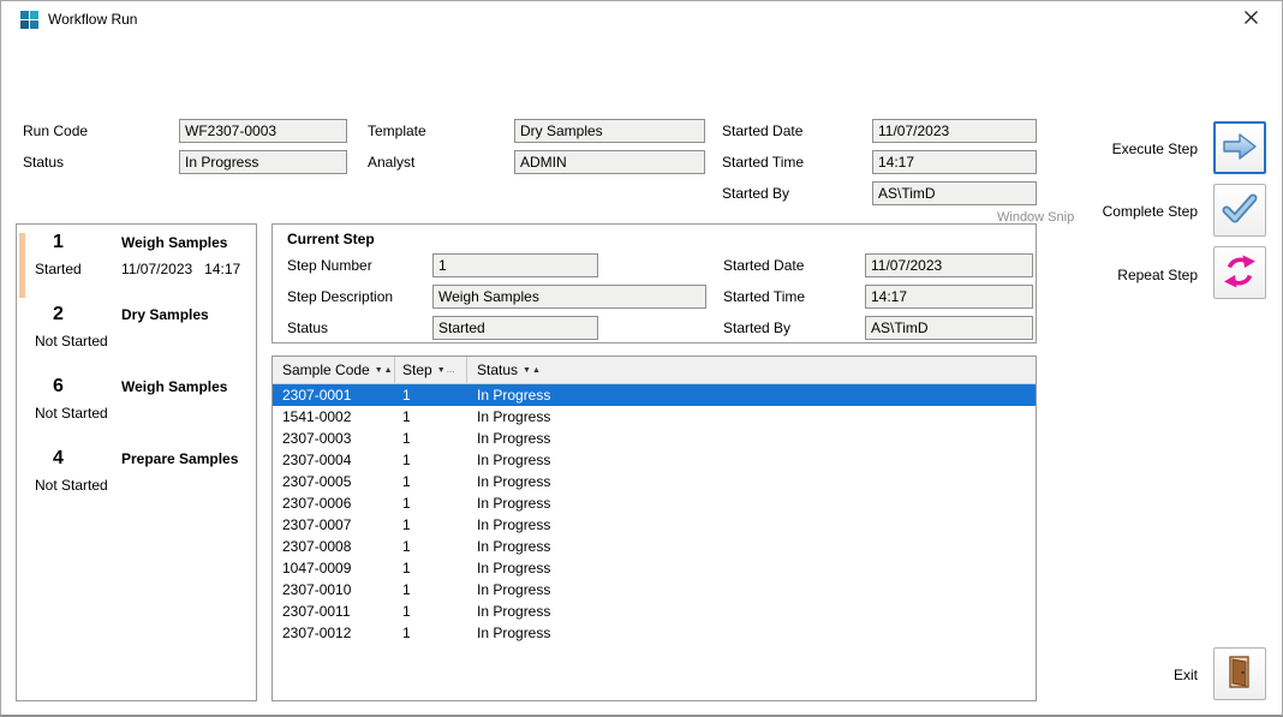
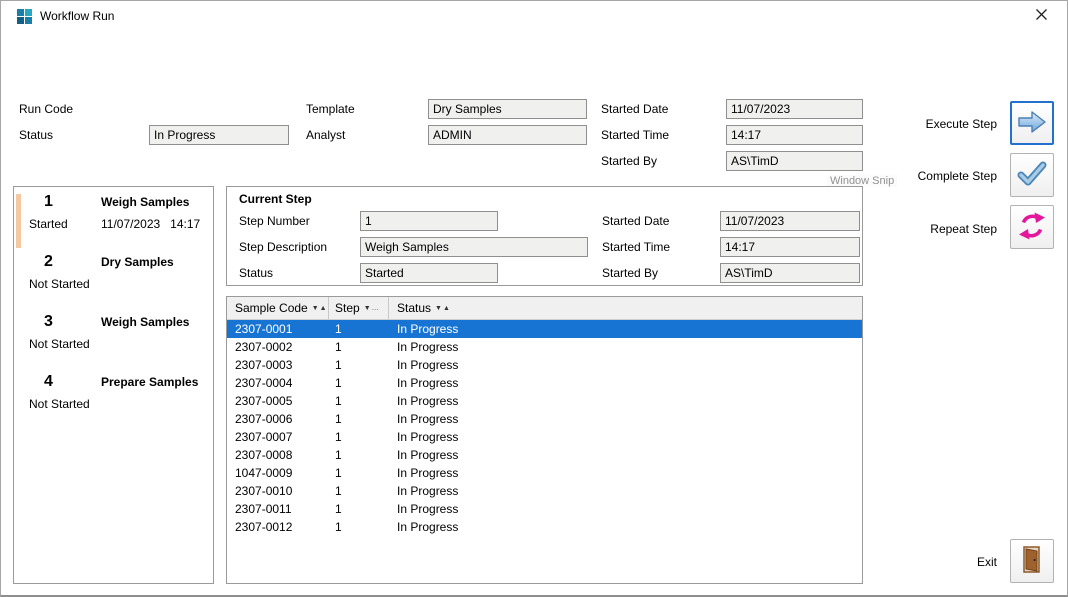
  Workflow Run
  Run Code
- WF2307-0003
  Status
  In Progress
  Template
  Dry Samples
  Analyst
  ADMIN
  Started Date
  11/07/2023
  Started Time
  14:17
  Started By
  AS\TimD
  Execute Step
  Window Snip
  Complete Step
  Repeat Step
  Exit
  1
  Weigh Samples
  Started
  11/07/2023 14:17
  2
  Dry Samples
  Not Started
- 6
+ 3
  Weigh Samples
  Not Started
  4
  Prepare Samples
  Not Started
  Current Step
  Step Number
  1
  Started Date
  11/07/2023
  Step Description
  Weigh Samples
  Started Time
  14:17
  Status
  Started
  Started By
  AS\TimD
  Sample Code
  Step
  Status
  2307-0001
  1
  In Progress
- 1541-0002
+ 2307-0002
  1
  In Progress
  2307-0003
  1
  In Progress
  2307-0004
  1
  In Progress
  2307-0005
  1
  In Progress
  2307-0006
  1
  In Progress
  2307-0007
  1
  In Progress
  2307-0008
  1
  In Progress
  1047-0009
  1
  In Progress
  2307-0010
  1
  In Progress
  2307-0011
  1
  In Progress
  2307-0012
  1
  In Progress
